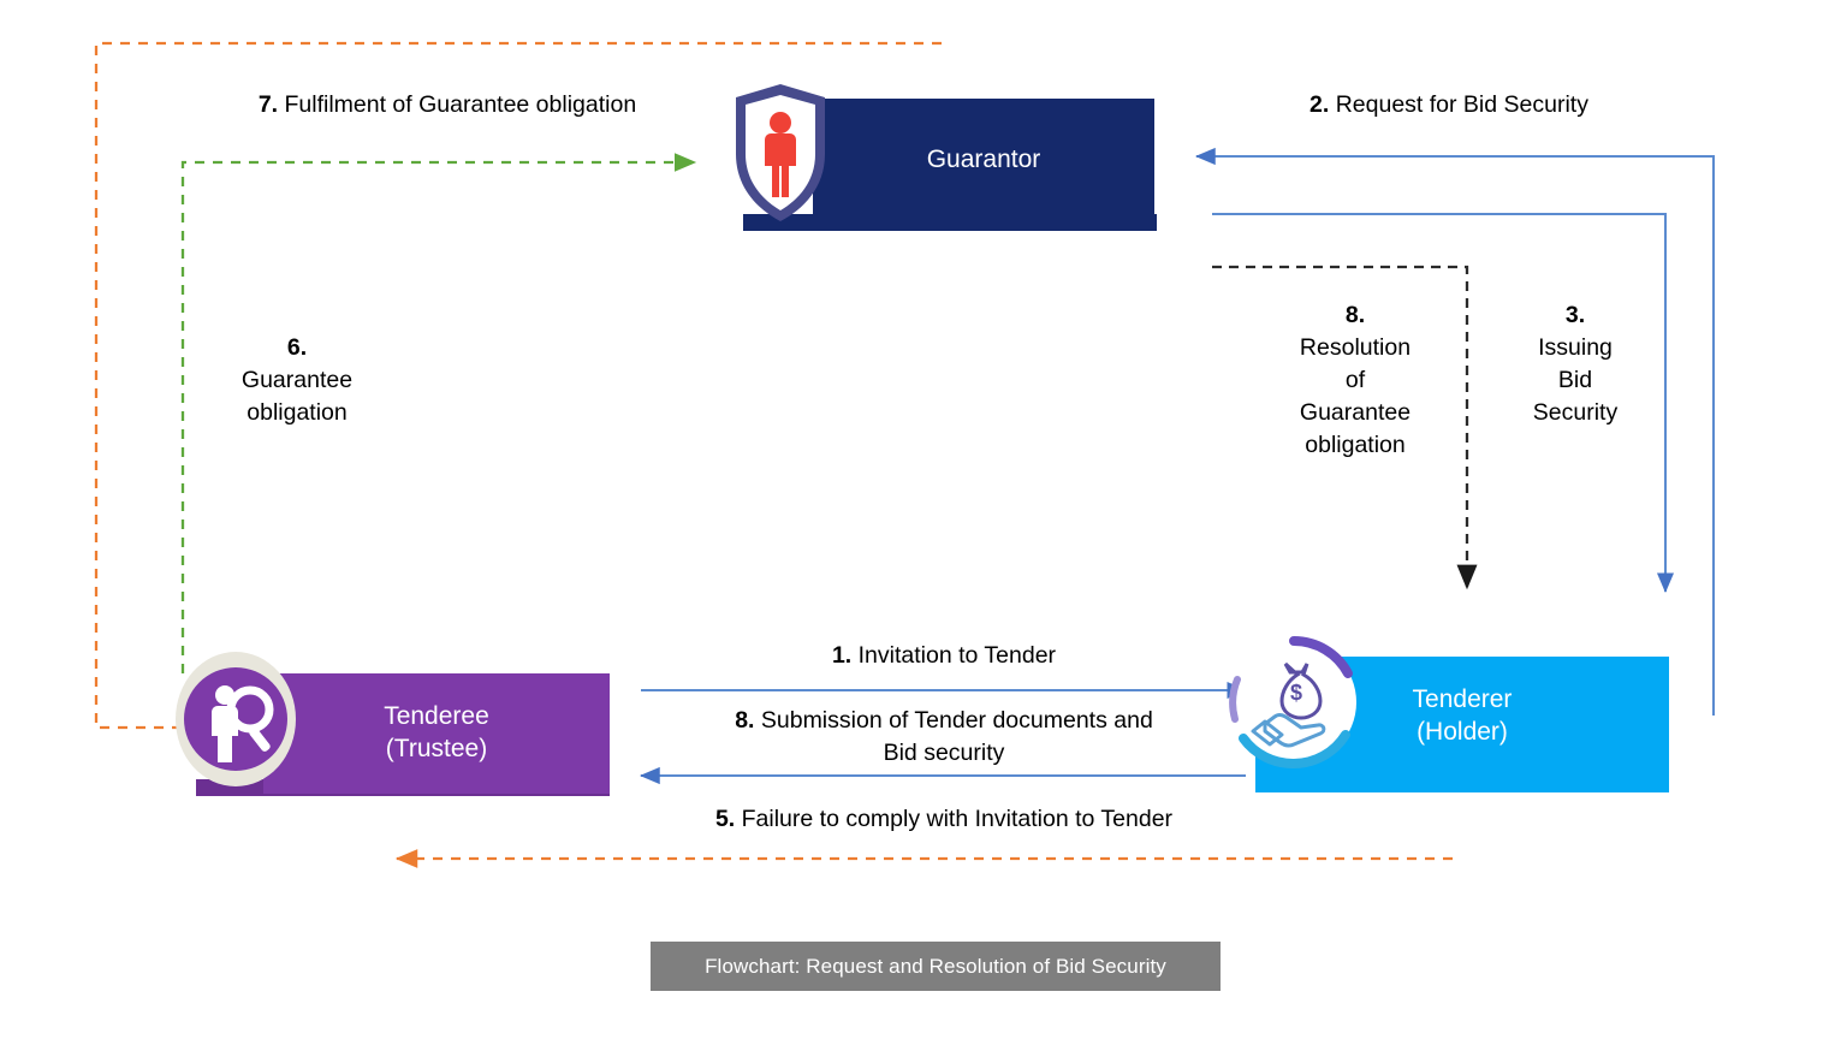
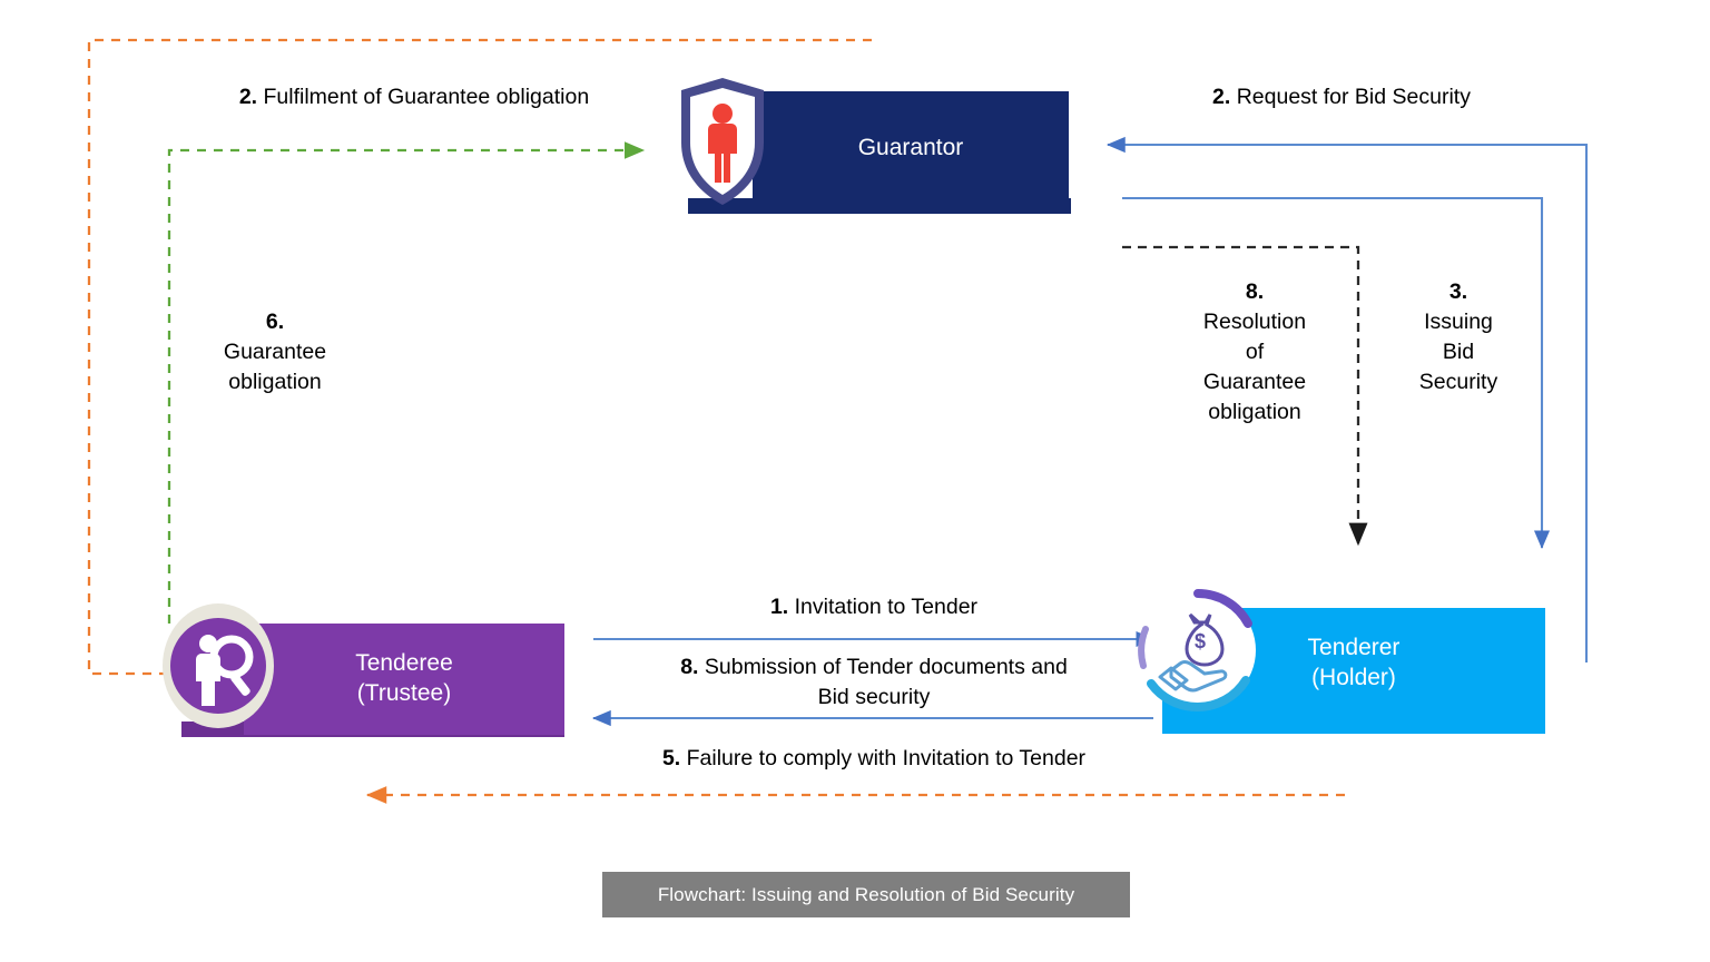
  Guarantor
  Tenderee
  (Trustee)
  Tenderer
  (Holder)
  $
- 7. Fulfilment of Guarantee obligation
+ 2. Fulfilment of Guarantee obligation
  2. Request for Bid Security
  6.
  Guarantee
  obligation
  8.
  Resolution
  of
  Guarantee
  obligation
  3.
  Issuing
  Bid
  Security
  1. Invitation to Tender
  8. Submission of Tender documents and
  Bid security
  5. Failure to comply with Invitation to Tender
- Flowchart: Request and Resolution of Bid Security
+ Flowchart: Issuing and Resolution of Bid Security
